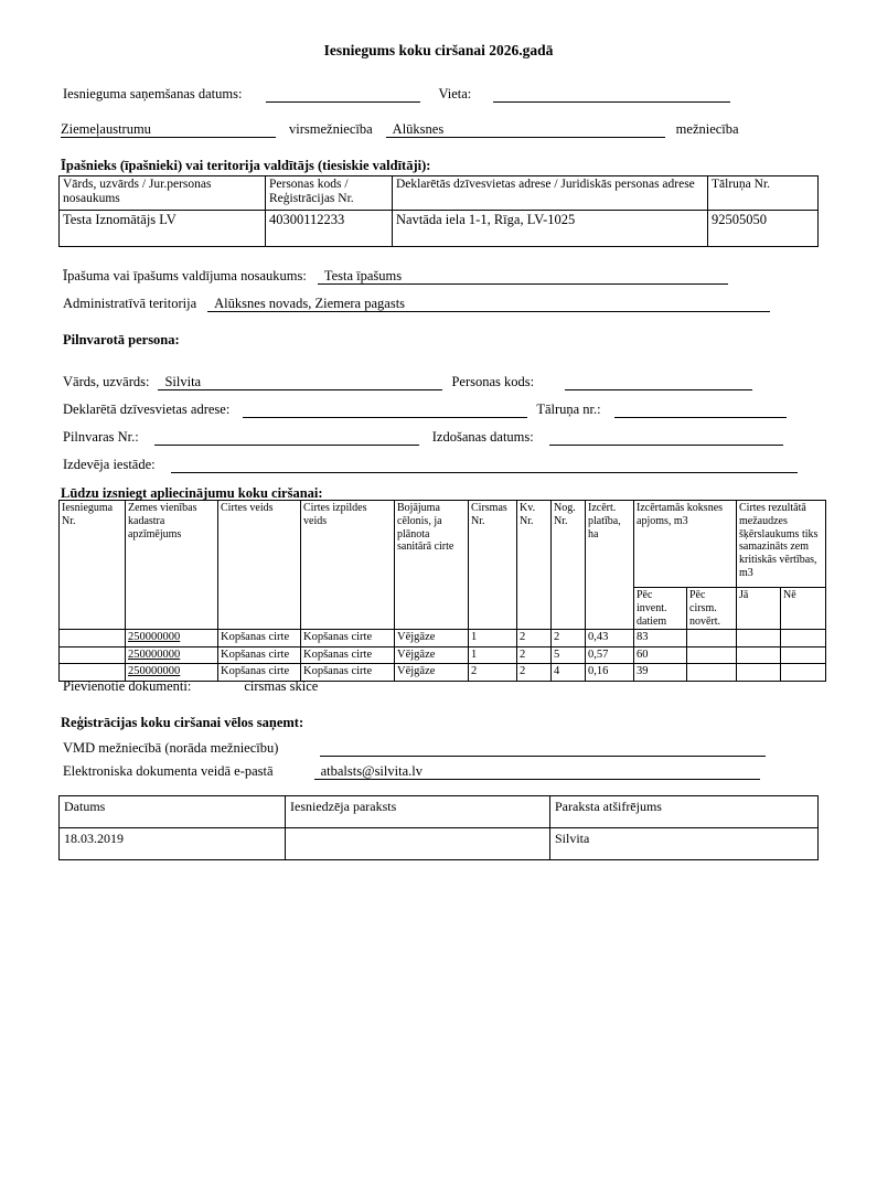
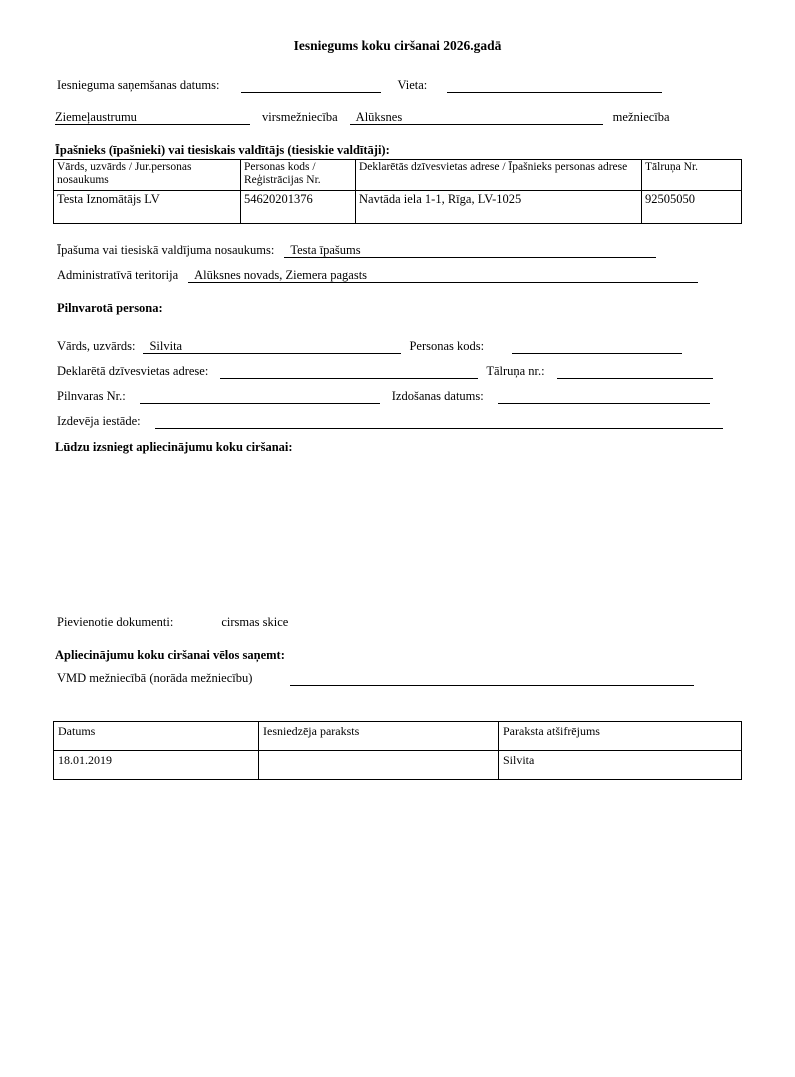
  Iesniegums koku ciršanai 2026.gadā
  Iesnieguma saņemšanas datums:
  Vieta:
  Ziemeļaustrumu
  virsmežniecība
  Alūksnes
  mežniecība
- Īpašnieks (īpašnieki) vai teritorija valdītājs (tiesiskie valdītāji):
+ Īpašnieks (īpašnieki) vai tiesiskais valdītājs (tiesiskie valdītāji):
- Vārds, uzvārds / Jur.personas nosaukums	Personas kods / Reģistrācijas Nr.	Deklarētās dzīvesvietas adrese / Juridiskās personas adrese	Tālruņa Nr.
+ Vārds, uzvārds / Jur.personas nosaukums	Personas kods / Reģistrācijas Nr.	Deklarētās dzīvesvietas adrese / Īpašnieks personas adrese	Tālruņa Nr.
- Testa Iznomātājs LV	40300112233	Navtāda iela 1-1, Rīga, LV-1025	92505050
+ Testa Iznomātājs LV	54620201376	Navtāda iela 1-1, Rīga, LV-1025	92505050
- Īpašuma vai īpašums valdījuma nosaukums:
+ Īpašuma vai tiesiskā valdījuma nosaukums:
  Testa īpašums
  Administratīvā teritorija
  Alūksnes novads, Ziemera pagasts
  Pilnvarotā persona:
  Vārds, uzvārds:
  Silvita
  Personas kods:
  Deklarētā dzīvesvietas adrese:
  Tālruņa nr.:
  Pilnvaras Nr.:
  Izdošanas datums:
  Izdevēja iestāde:
  Lūdzu izsniegt apliecinājumu koku ciršanai:
- Iesnieguma Nr.	Zemes vienības kadastra apzīmējums	Cirtes veids	Cirtes izpildes veids	Bojājuma cēlonis, ja plānota sanitārā cirte	Cirsmas Nr.	Kv. Nr.	Nog. Nr.	Izcērt. platība, ha	Izcērtamās koksnes apjoms, m3	Cirtes rezultātā mežaudzes šķērslaukums tiks samazināts zem kritiskās vērtības, m3
- Pēc invent. datiem	Pēc cirsm. novērt.	Jā	Nē
- 	250000000	Kopšanas cirte	Kopšanas cirte	Vējgāze	1	2	2	0,43	83
- 	250000000	Kopšanas cirte	Kopšanas cirte	Vējgāze	1	2	5	0,57	60
- 	250000000	Kopšanas cirte	Kopšanas cirte	Vējgāze	2	2	4	0,16	39
  Pievienotie dokumenti:
  cirsmas skice
- Reģistrācijas koku ciršanai vēlos saņemt:
+ Apliecinājumu koku ciršanai vēlos saņemt:
  VMD mežniecībā (norāda mežniecību)
- Elektroniska dokumenta veidā e-pastā
- atbalsts@silvita.lv
  Datums	Iesniedzēja paraksts	Paraksta atšifrējums
- 18.03.2019		Silvita
+ 18.01.2019		Silvita
